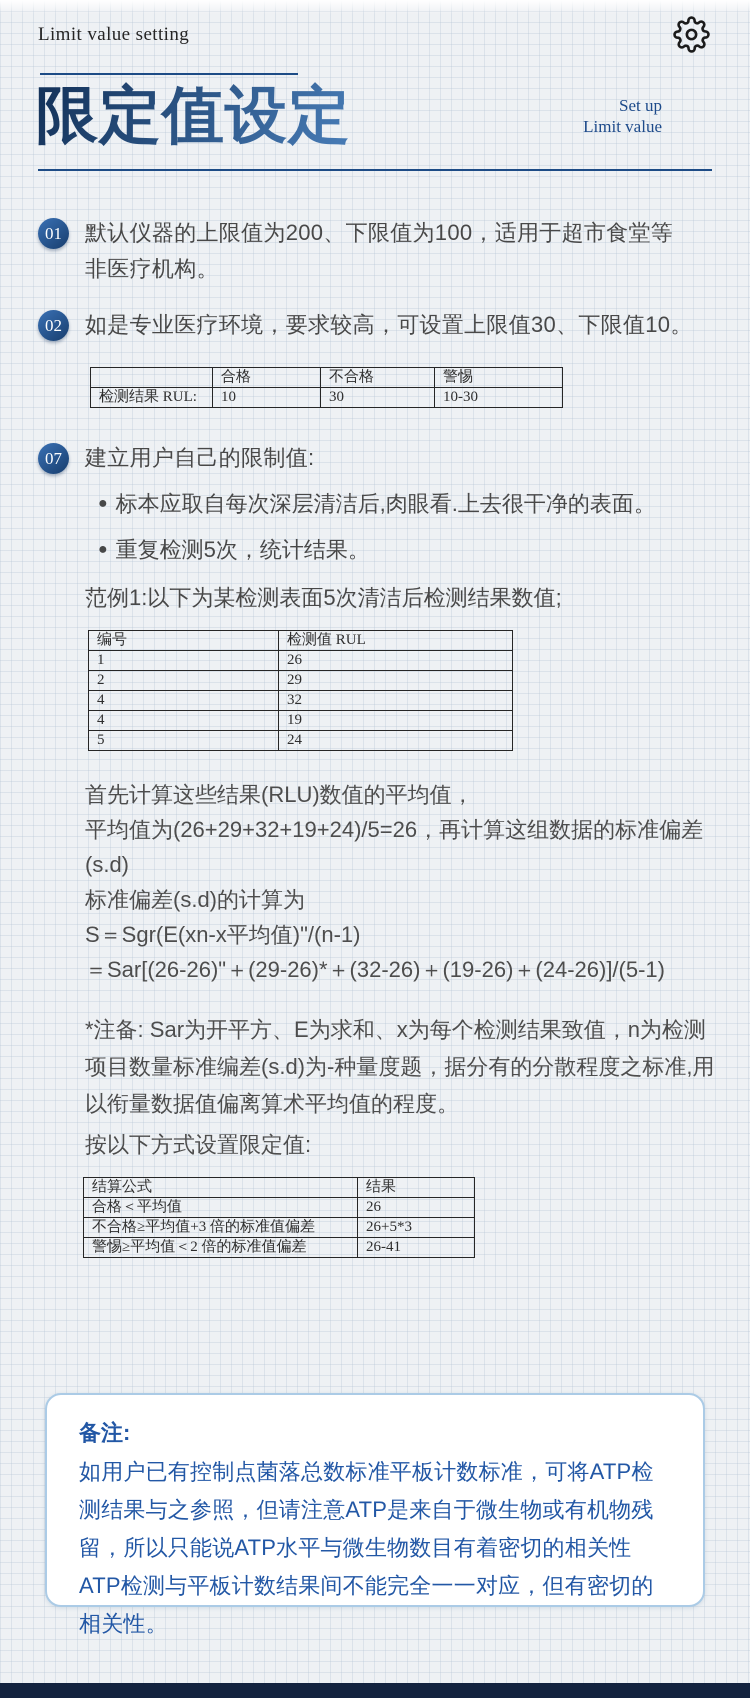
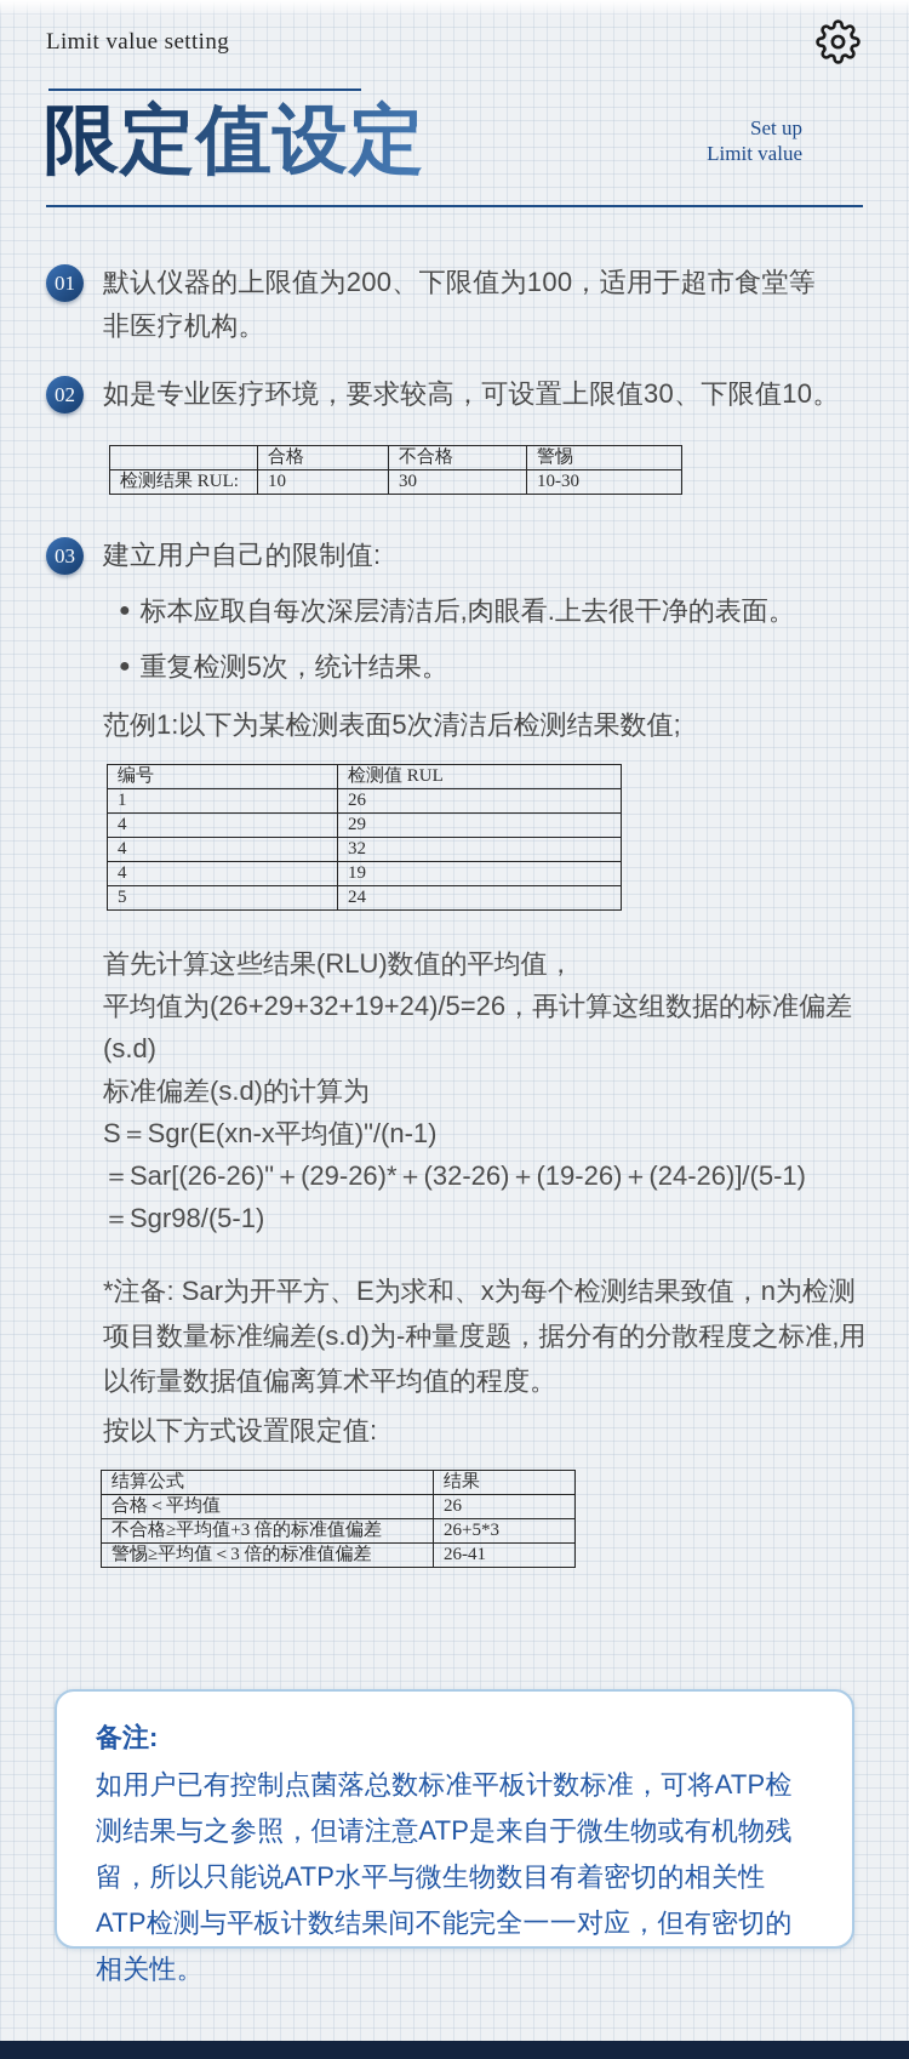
  Limit value setting
  限定值设定
  Set up
  Limit value
  01
  默认仪器的上限值为200、下限值为100，适用于超市食堂等非医疗机构。
  02
  如是专业医疗环境，要求较高，可设置上限值30、下限值10。
  	合格	不合格	警惕
  检测结果 RUL:	10	30	10-30
- 07
+ 03
  建立用户自己的限制值:
  ●
  标本应取自每次深层清洁后,肉眼看.上去很干净的表面。
  ●
  重复检测5次，统计结果。
  范例1:以下为某检测表面5次清洁后检测结果数值;
  编号	检测值 RUL
  1	26
- 2	29
+ 4	29
  4	32
  4	19
  5	24
  首先计算这些结果(RLU)数值的平均值，
  平均值为(26+29+32+19+24)/5=26，再计算这组数据的标准偏差(s.d)
  标准偏差(s.d)的计算为
  S＝Sgr(E(xn-x平均值)"/(n-1)
  ＝Sar[(26-26)"＋(29-26)*＋(32-26)＋(19-26)＋(24-26)]/(5-1)
+ ＝Sgr98/(5-1)
  *注备: Sar为开平方、E为求和、x为每个检测结果致值，n为检测项目数量标准编差(s.d)为-种量度题，据分有的分散程度之标准,用以衔量数据值偏离算术平均值的程度。
  按以下方式设置限定值:
  结算公式	结果
  合格＜平均值	26
  不合格≥平均值+3 倍的标准值偏差	26+5*3
- 警惕≥平均值＜2 倍的标准值偏差	26-41
+ 警惕≥平均值＜3 倍的标准值偏差	26-41
  备注:
  如用户已有控制点菌落总数标准平板计数标准，可将ATP检测结果与之参照，但请注意ATP是来自于微生物或有机物残留，所以只能说ATP水平与微生物数目有着密切的相关性ATP检测与平板计数结果间不能完全一一对应，但有密切的相关性。
